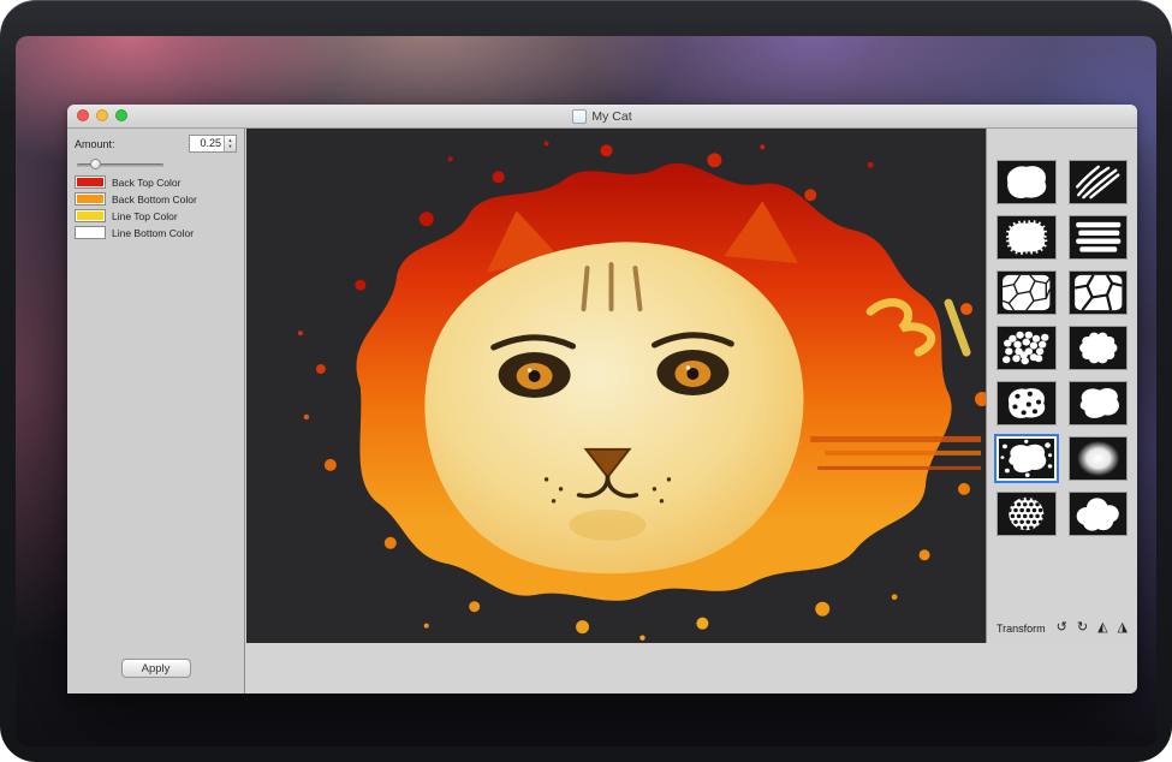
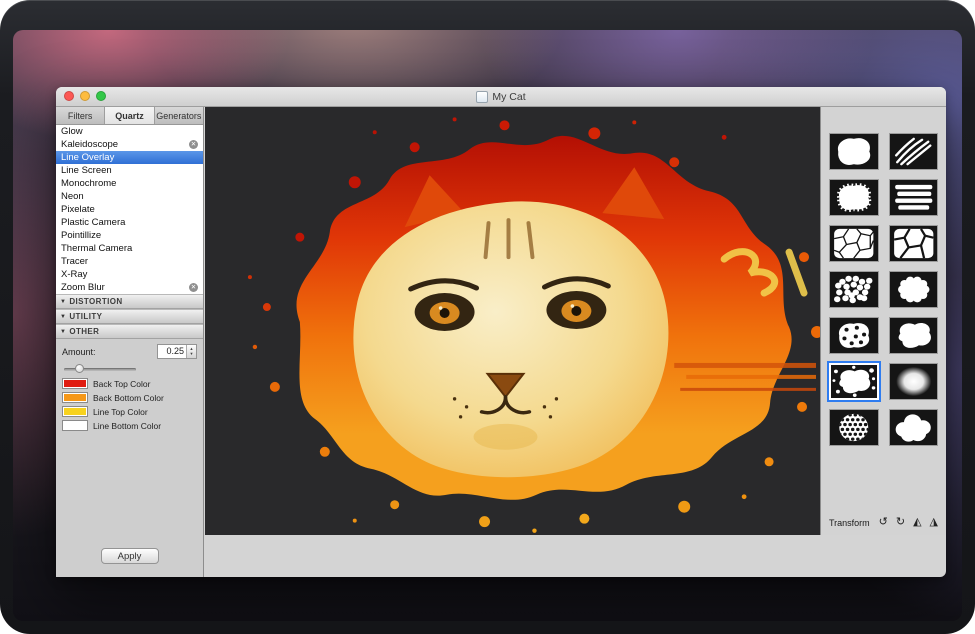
  My Cat
+ Filters
+ Quartz
+ Generators
+ Glow
+ Kaleidoscope
+ Line Overlay
+ Line Screen
+ Monochrome
+ Neon
+ Pixelate
+ Plastic Camera
+ Pointillize
+ Thermal Camera
+ Tracer
+ X-Ray
+ Zoom Blur
+ DISTORTION
+ UTILITY
+ OTHER
  Amount:
  0.25
  Back Top Color
  Back Bottom Color
  Line Top Color
  Line Bottom Color
  Apply
  Transform
  ↺
  ↻
  ◭
  ◮
